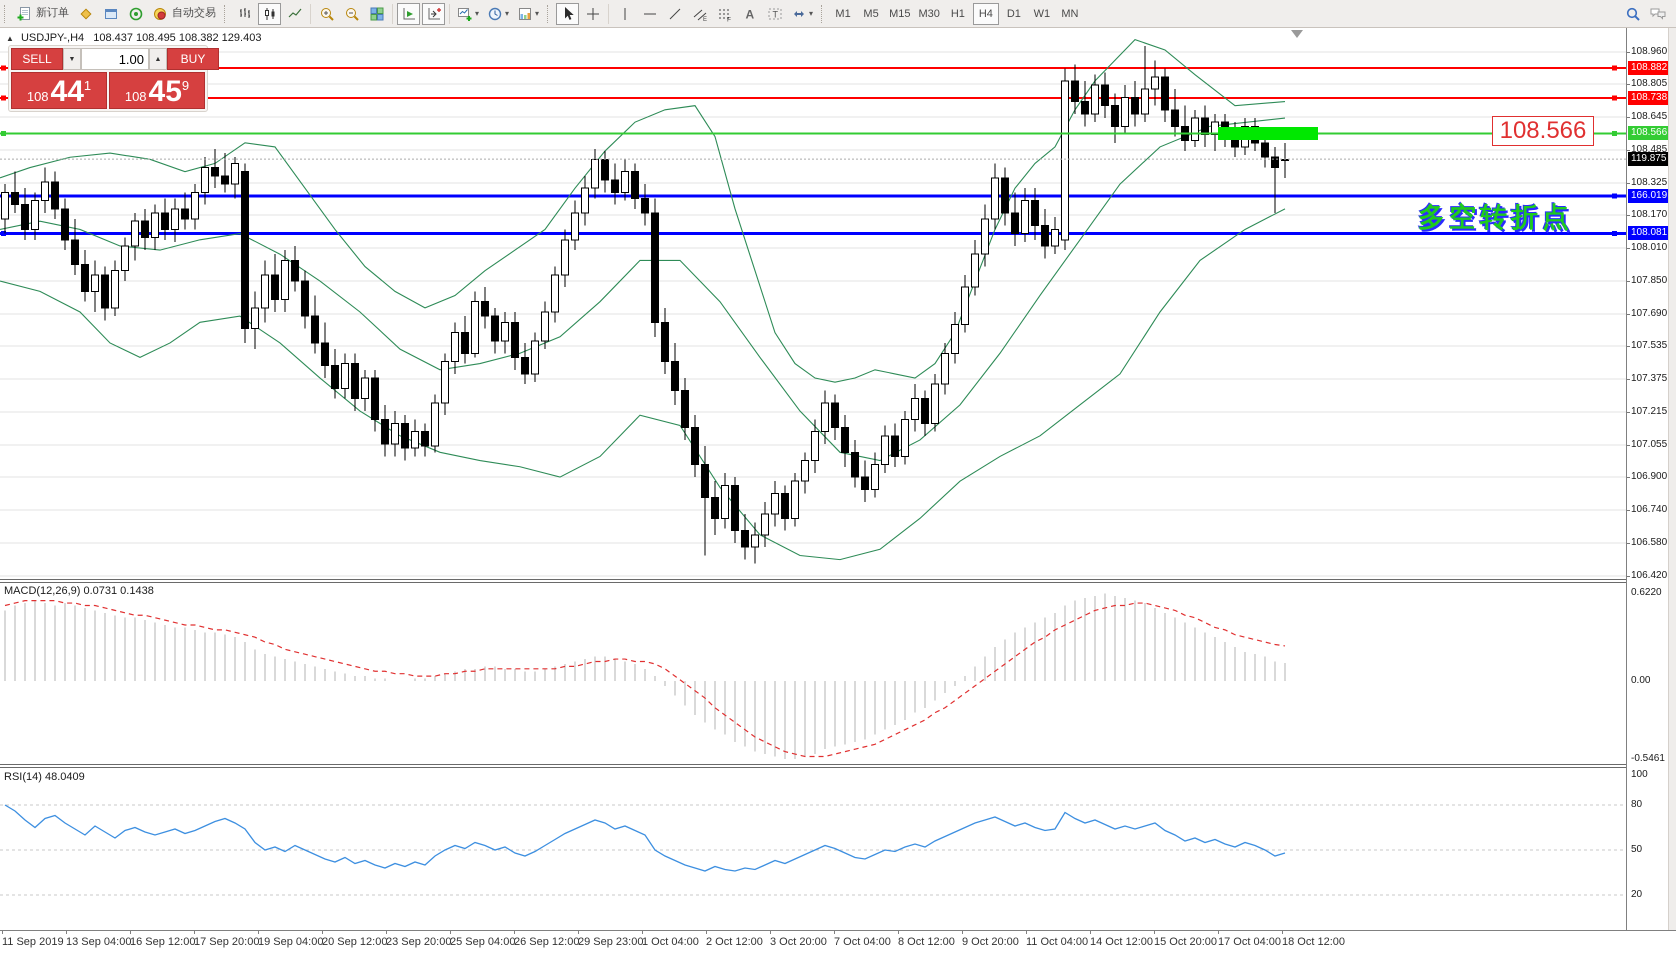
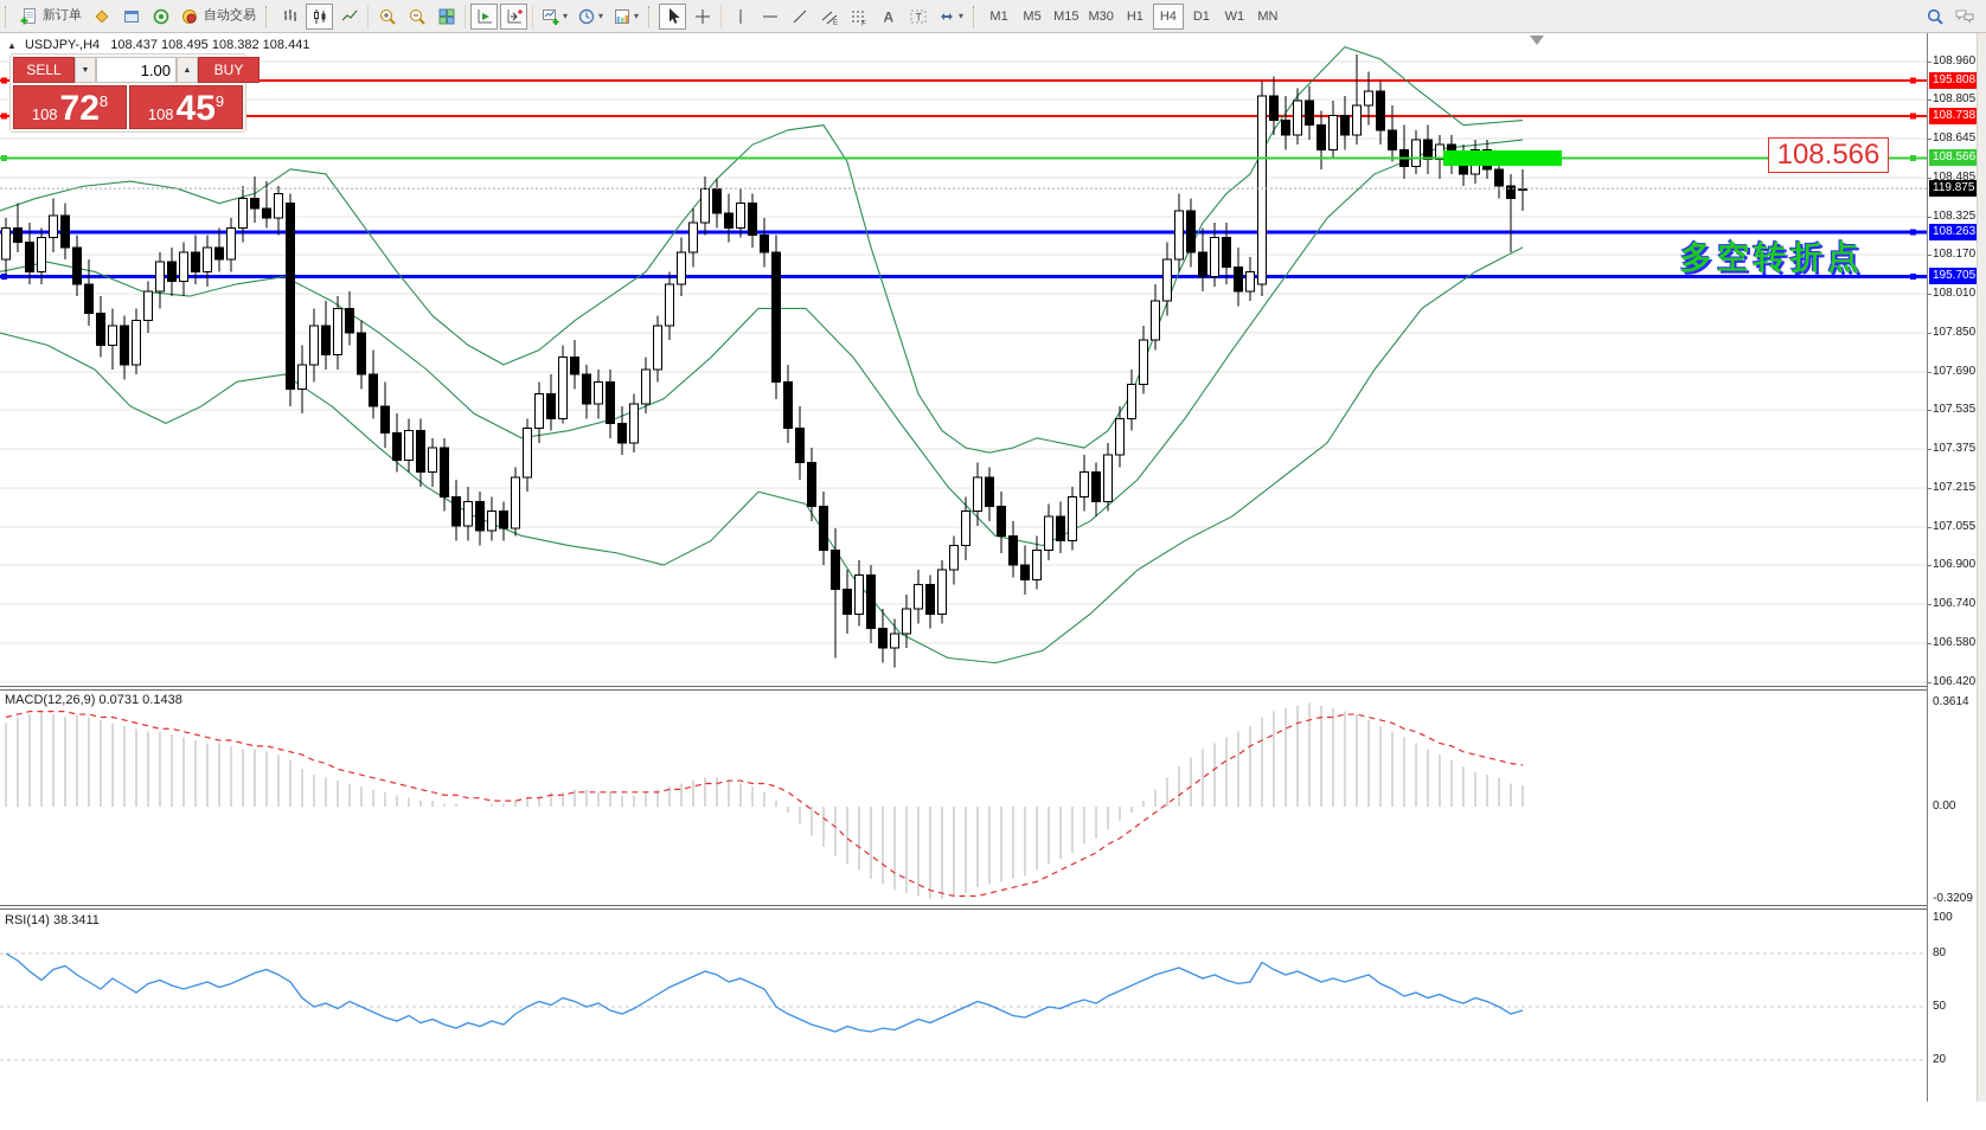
  新订单
  自动交易
  ▾
  ▾
  ▾
  A
  T
  ▾
  M1
  M5
  M15
  M30
  H1
  H4
  D1
  W1
  MN
- ▲ USDJPY-,H4 108.437 108.495 108.382 129.403
+ ▲ USDJPY-,H4 108.437 108.495 108.382 108.441
  SELL
  1.00
  BUY
  108
- 44
+ 72
- 1
+ 8
  108
  45
  9
  MACD(12,26,9) 0.0731 0.1438
- RSI(14) 48.0409
+ RSI(14) 38.3411
  108.566
  多空转折点
  108.960
  108.805
  108.645
  108.485
  108.325
  108.170
  108.010
  107.850
  107.690
  107.535
  107.375
  107.215
  107.055
  106.900
  106.740
  106.580
  106.420
- 108.882
+ 195.808
  108.738
  108.566
  119.875
- 166.019
+ 108.263
- 108.081
+ 195.705
- 0.6220
+ 0.3614
  0.00
- -0.5461
+ -0.3209
  100
  80
  50
  20
- 11 Sep 2019
- 13 Sep 04:00
- 16 Sep 12:00
- 17 Sep 20:00
- 19 Sep 04:00
- 20 Sep 12:00
- 23 Sep 20:00
- 25 Sep 04:00
- 26 Sep 12:00
- 29 Sep 23:00
- 1 Oct 04:00
- 2 Oct 12:00
- 3 Oct 20:00
- 7 Oct 04:00
- 8 Oct 12:00
- 9 Oct 20:00
- 11 Oct 04:00
- 14 Oct 12:00
- 15 Oct 20:00
- 17 Oct 04:00
- 18 Oct 12:00
